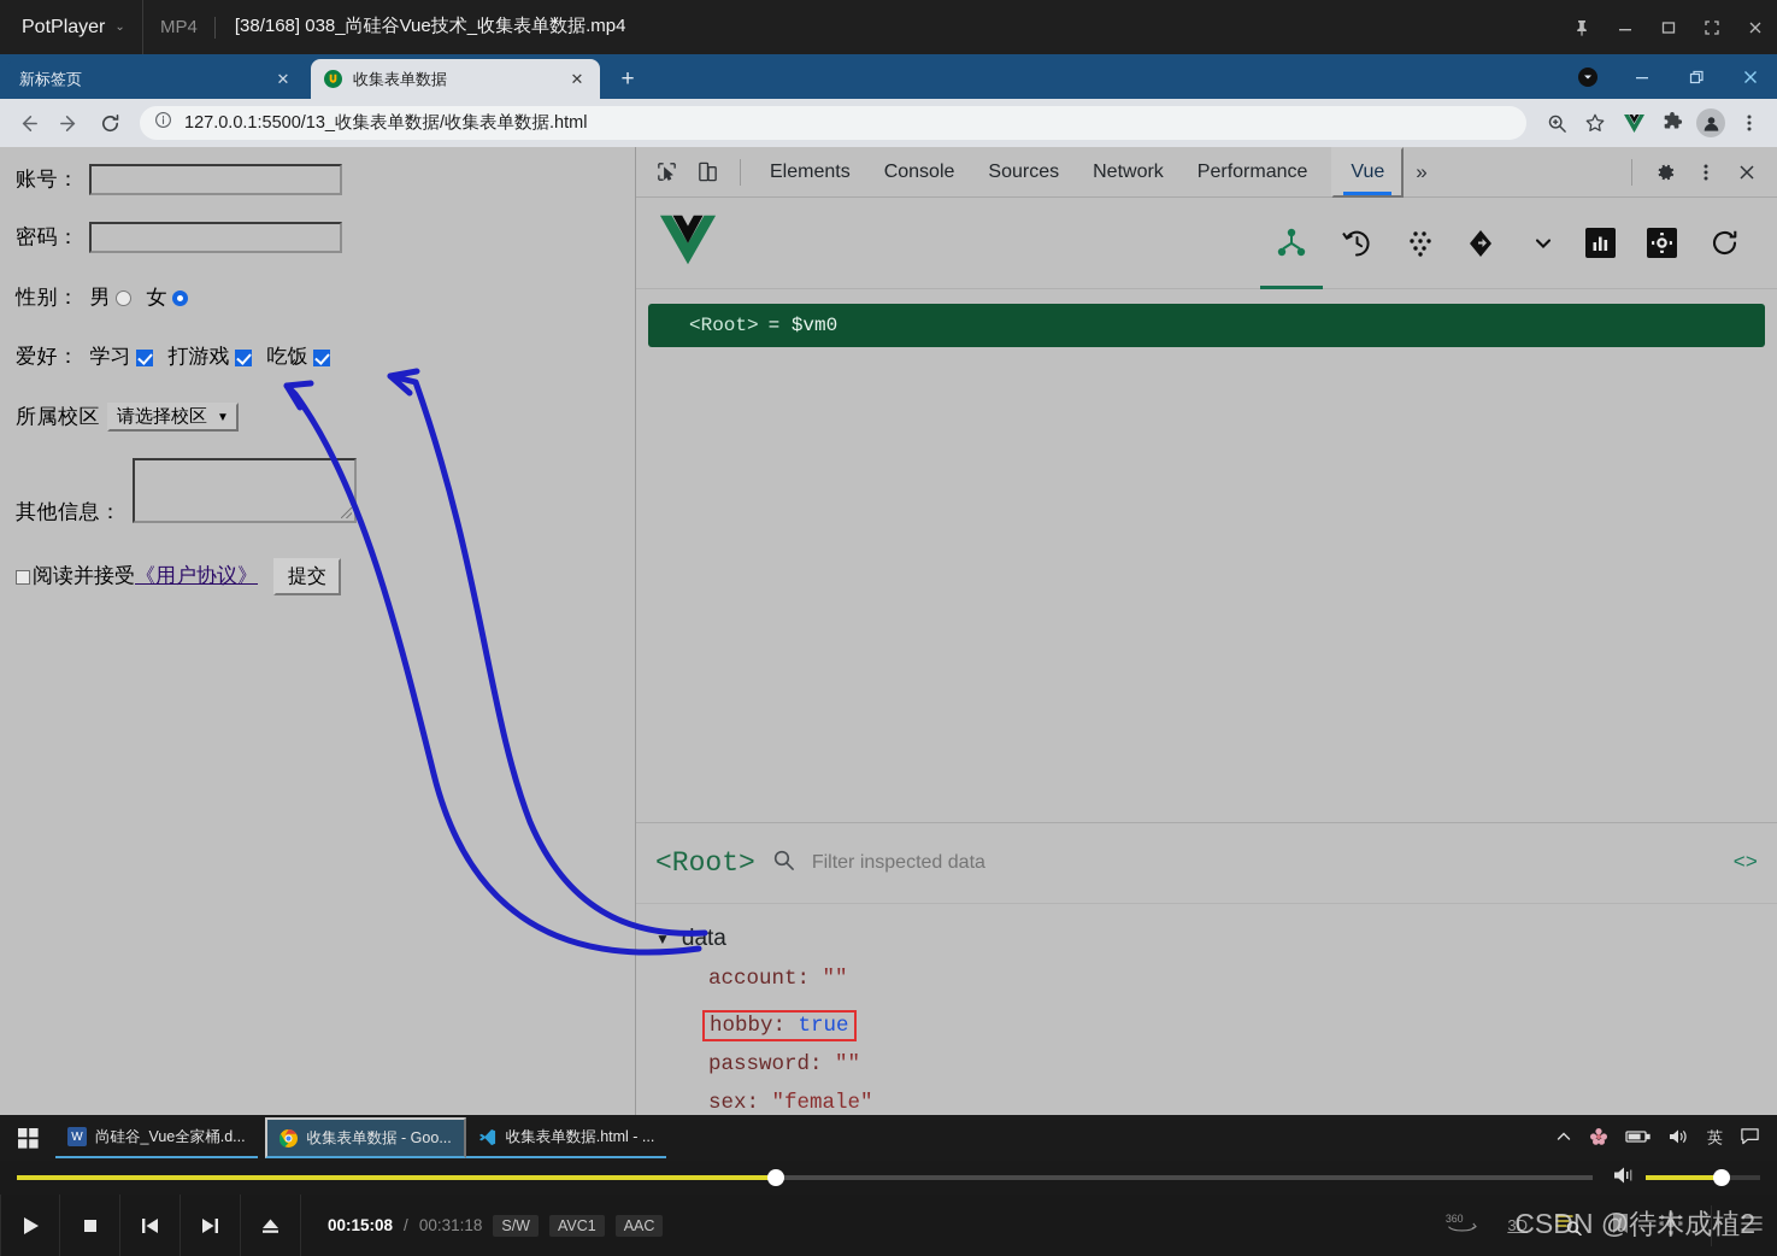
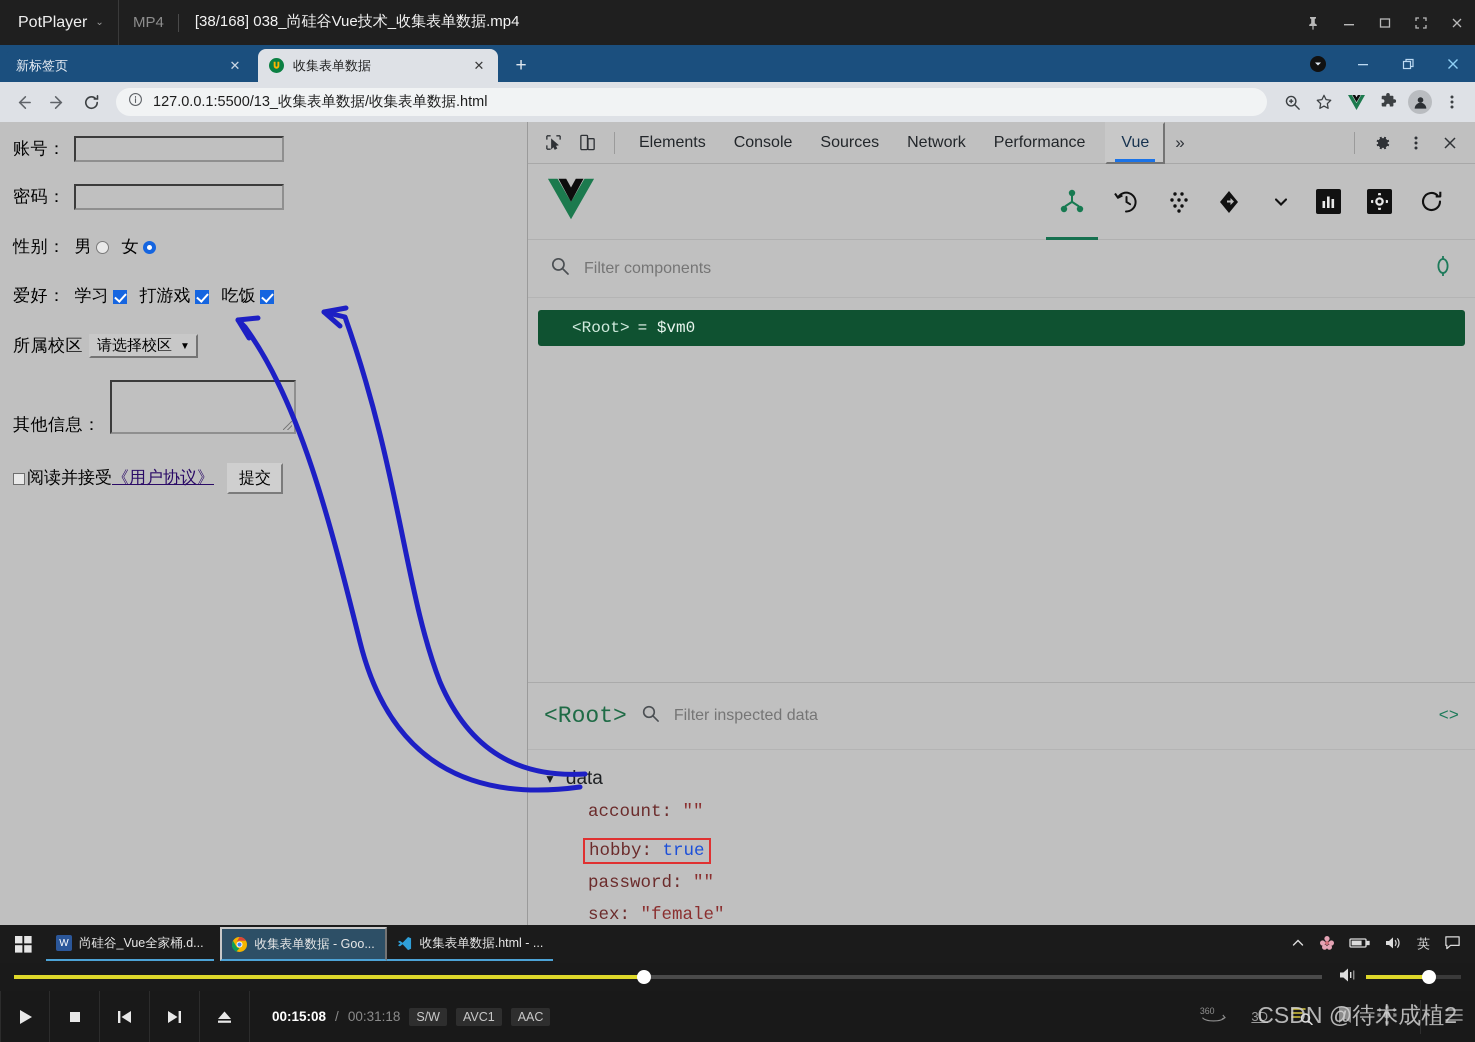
  PotPlayer
  ⌄
  MP4
  [38/168] 038_尚硅谷Vue技术_收集表单数据.mp4
  新标签页
  ✕
  收集表单数据
  ✕
  +
  127.0.0.1:5500/13_收集表单数据/收集表单数据.html
  账号：
  密码：
  性别：
  男
  女
  爱好：
  学习
  打游戏
  吃饭
  所属校区
  请选择校区
  ▼
  其他信息：
  阅读并接受
  《用户协议》
  提交
  Elements
  Console
  Sources
  Network
  Performance
  Vue
  »
+ Filter components
  <Root>
  = $vm0
  <Root>
  Filter inspected data
  <>
  ▼
  data
  account: ""
  hobby: true
  password: ""
  sex: "female"
  W
  尚硅谷_Vue全家桶.d...
  收集表单数据 - Goo...
  收集表单数据.html - ...
  英
  00:15:08
  /
  00:31:18
  S/W
  AVC1
  AAC
  360
  3D
  CSDN @待木成植2
